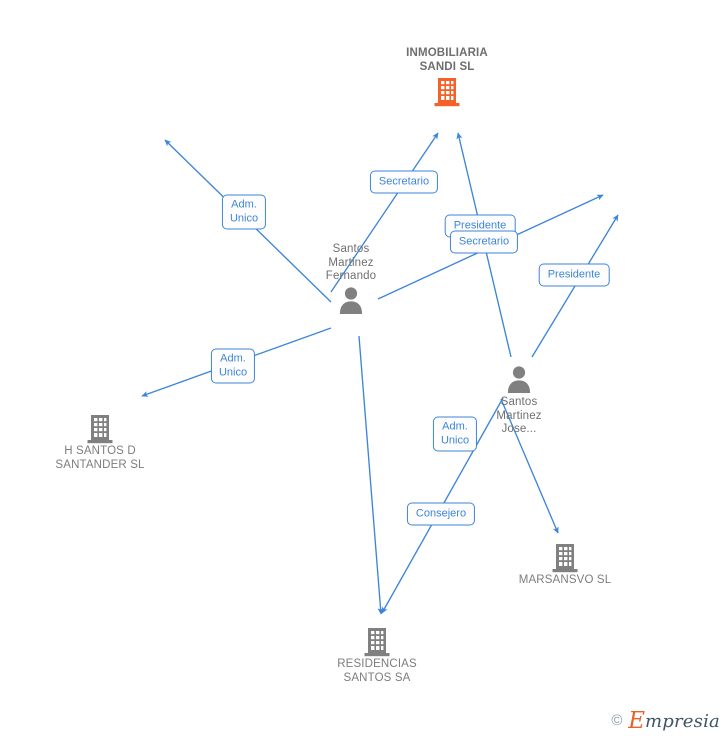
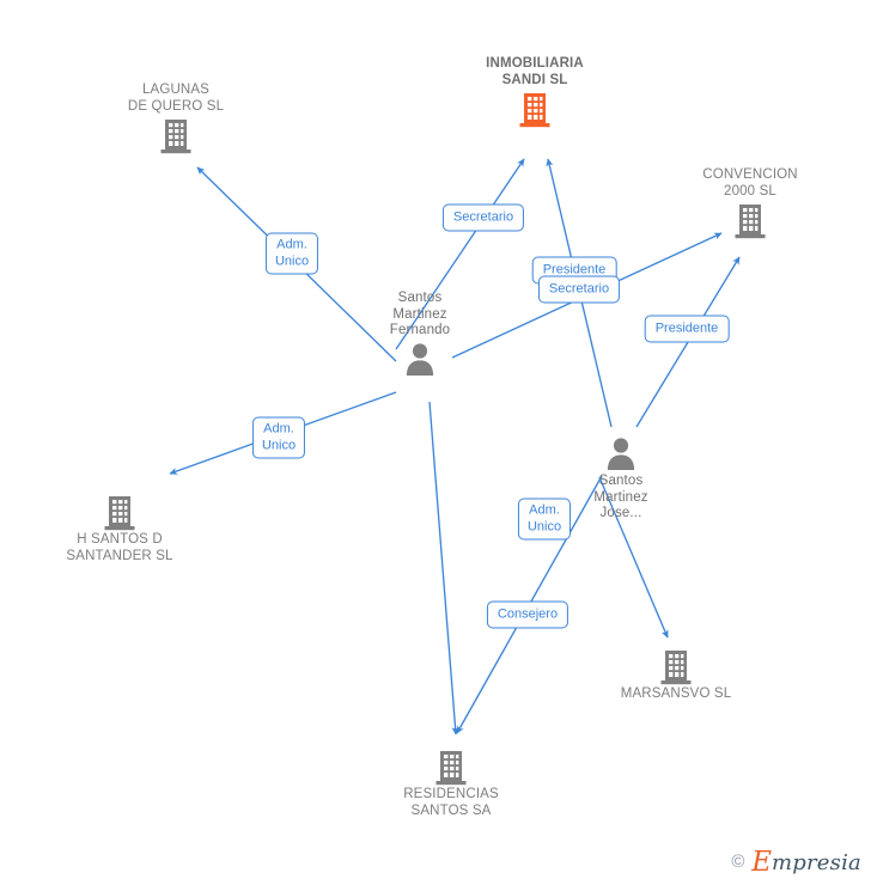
  INMOBILIARIA
  SANDI SL
+ LAGUNAS
+ DE QUERO SL
+ CONVENCION
+ 2000 SL
  H SANTOS D
  SANTANDER SL
  MARSANSVO SL
  RESIDENCIAS
  SANTOS SA
  Santos
  Martinez
  Fernando
  Santos
  Martinez
  Jose...
  Adm.
  Unico
  Secretario
  Presidente
  Secretario
  Presidente
  Adm.
  Unico
  Adm.
  Unico
  Consejero
  © Empresia
